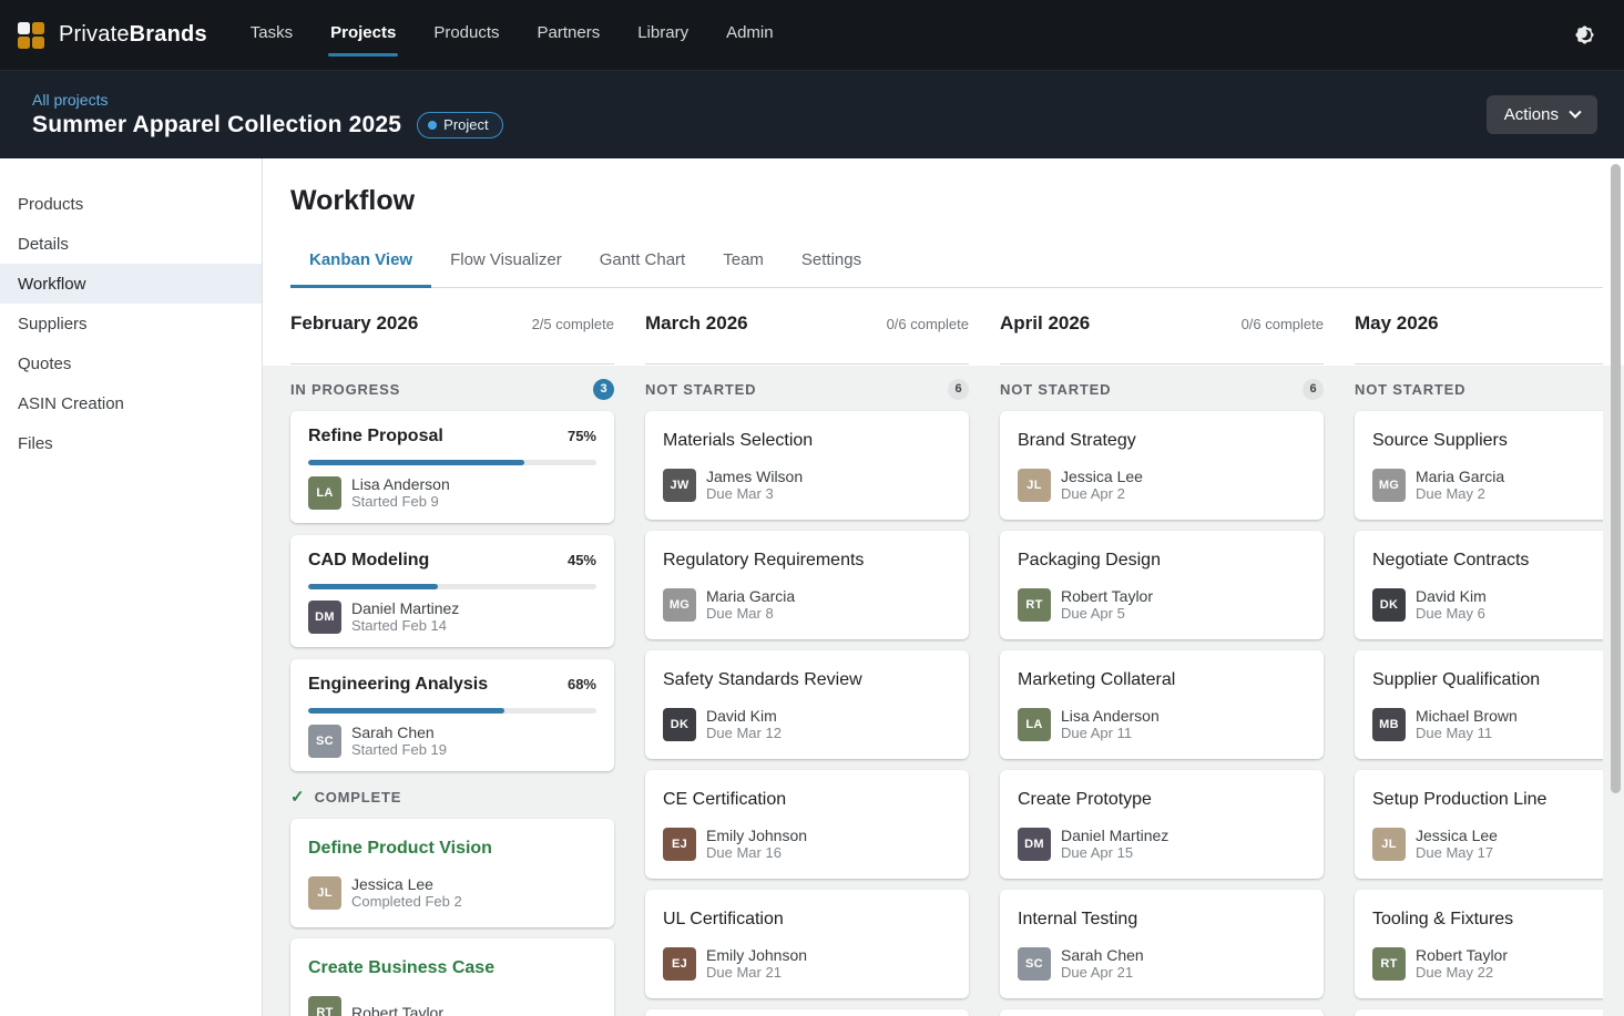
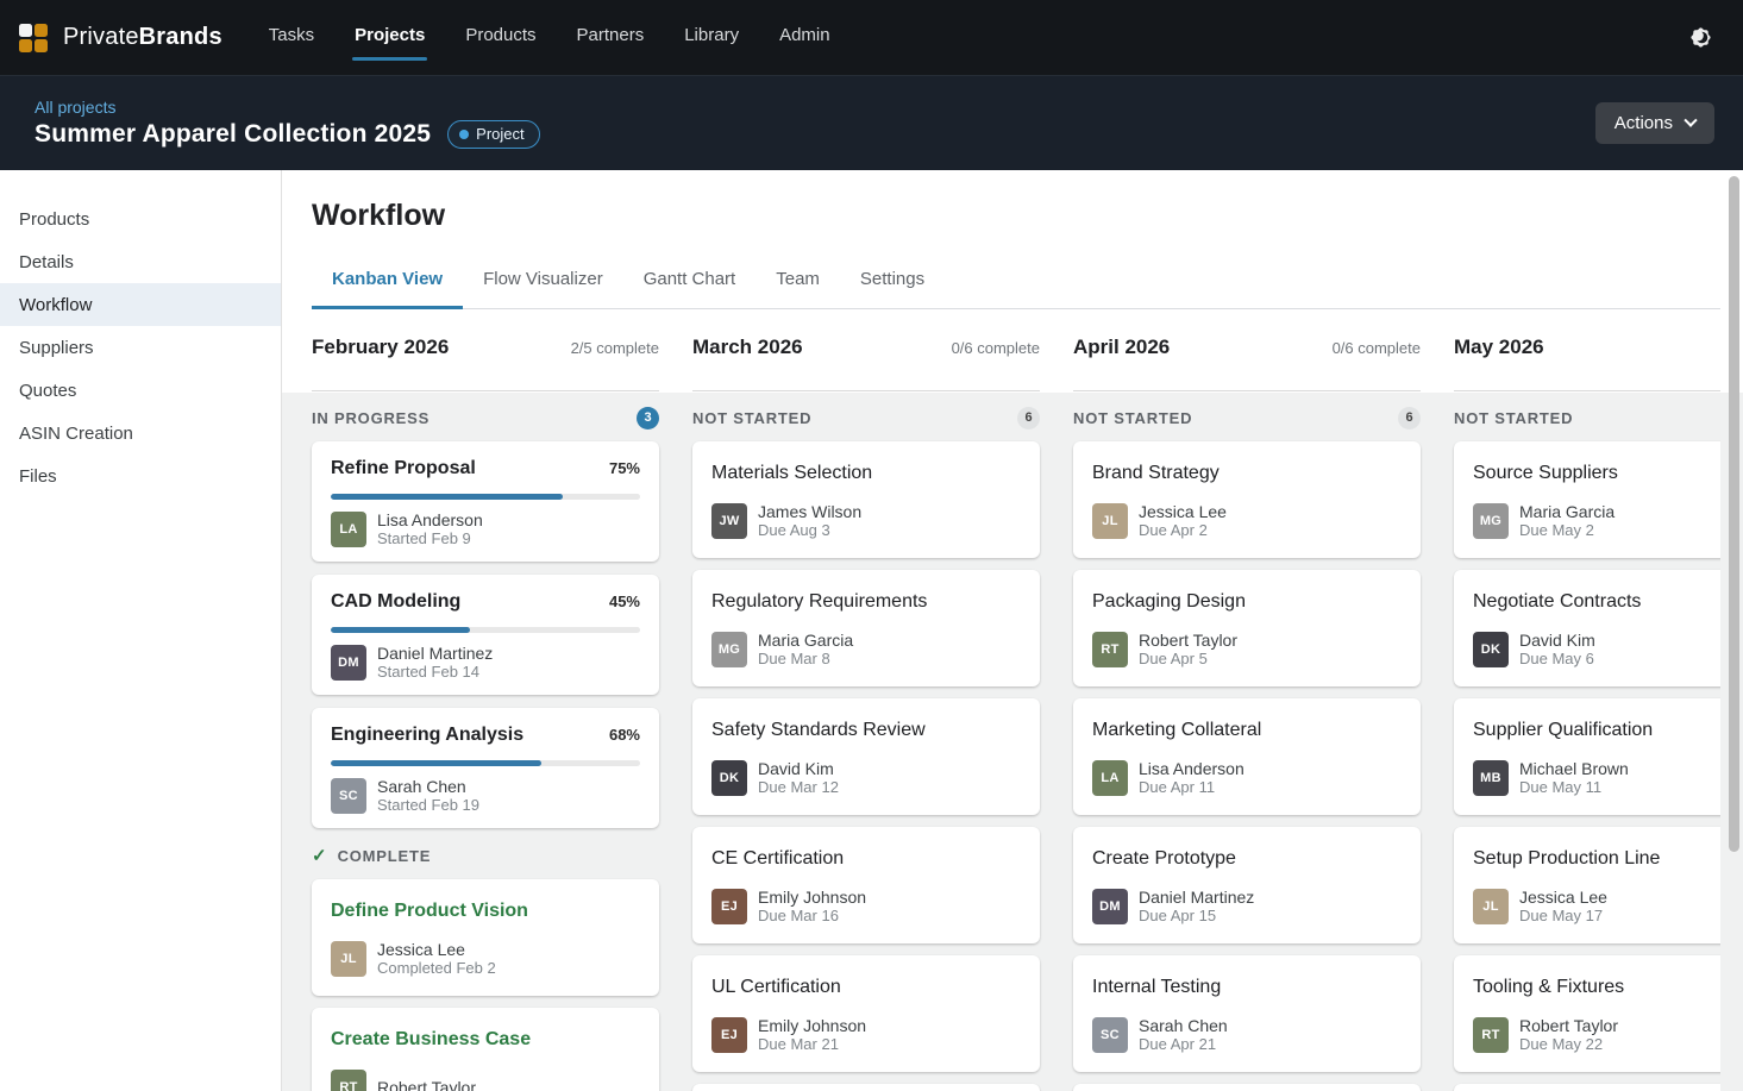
  PrivateBrands
  Tasks
  Projects
  Products
  Partners
  Library
  Admin
  All projects
  Summer Apparel Collection 2025
  Project
  Actions
  Products
  Details
  Workflow
  Suppliers
  Quotes
  ASIN Creation
  Files
  Workflow
  Kanban View
  Flow Visualizer
  Gantt Chart
  Team
  Settings
  February 2026
  2/5 complete
  IN PROGRESS
  3
  Refine Proposal
  75%
  LA
  Lisa Anderson
  Started Feb 9
  CAD Modeling
  45%
  DM
  Daniel Martinez
  Started Feb 14
  Engineering Analysis
  68%
  SC
  Sarah Chen
  Started Feb 19
  ✓
  COMPLETE
  Define Product Vision
  JL
  Jessica Lee
  Completed Feb 2
  Create Business Case
  RT
  Robert Taylor
  March 2026
  0/6 complete
  NOT STARTED
  6
  Materials Selection
  JW
  James Wilson
- Due Mar 3
+ Due Aug 3
  Regulatory Requirements
  MG
  Maria Garcia
  Due Mar 8
  Safety Standards Review
  DK
  David Kim
  Due Mar 12
  CE Certification
  EJ
  Emily Johnson
  Due Mar 16
  UL Certification
  EJ
  Emily Johnson
  Due Mar 21
  April 2026
  0/6 complete
  NOT STARTED
  6
  Brand Strategy
  JL
  Jessica Lee
  Due Apr 2
  Packaging Design
  RT
  Robert Taylor
  Due Apr 5
  Marketing Collateral
  LA
  Lisa Anderson
  Due Apr 11
  Create Prototype
  DM
  Daniel Martinez
  Due Apr 15
  Internal Testing
  SC
  Sarah Chen
  Due Apr 21
  May 2026
  NOT STARTED
  Source Suppliers
  MG
  Maria Garcia
  Due May 2
  Negotiate Contracts
  DK
  David Kim
  Due May 6
  Supplier Qualification
  MB
  Michael Brown
  Due May 11
  Setup Production Line
  JL
  Jessica Lee
  Due May 17
  Tooling & Fixtures
  RT
  Robert Taylor
  Due May 22
